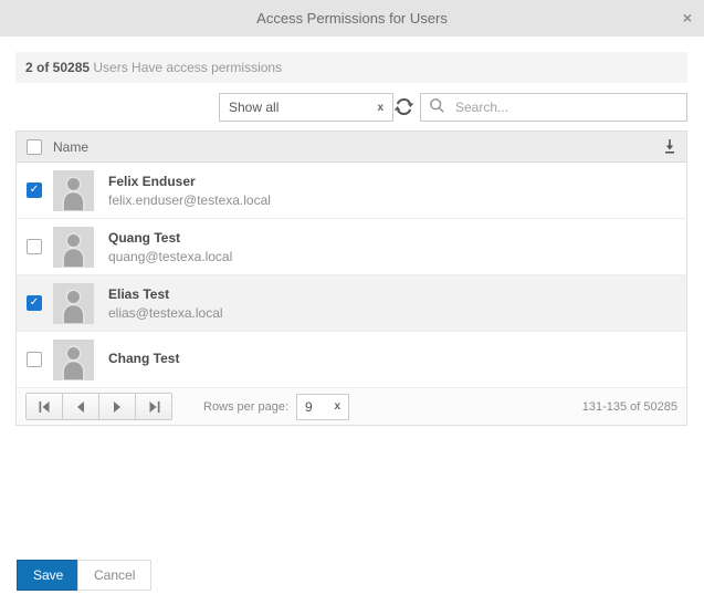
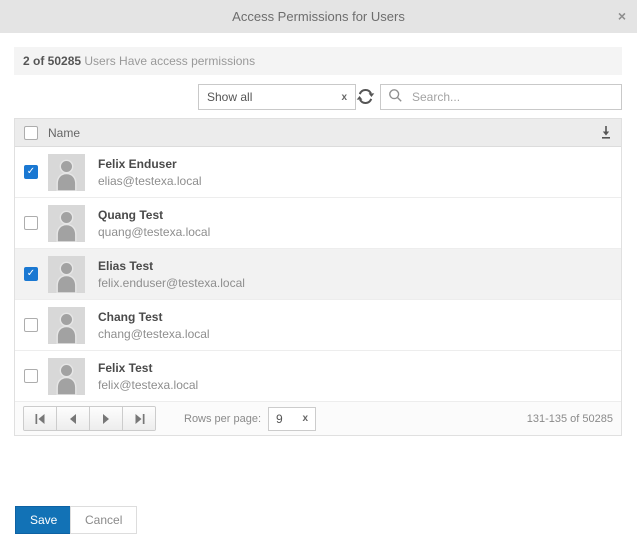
  Access Permissions for Users
  ×
  2 of 50285 Users Have access permissions
  Show all
  x
  Search...
  Name
  ✓
  Felix Enduser
- felix.enduser@testexa.local
+ elias@testexa.local
  Quang Test
  quang@testexa.local
  ✓
  Elias Test
- elias@testexa.local
+ felix.enduser@testexa.local
  Chang Test
+ chang@testexa.local
+ Felix Test
+ felix@testexa.local
  Rows per page:
  9
  x
  131-135 of 50285
  Save
  Cancel
